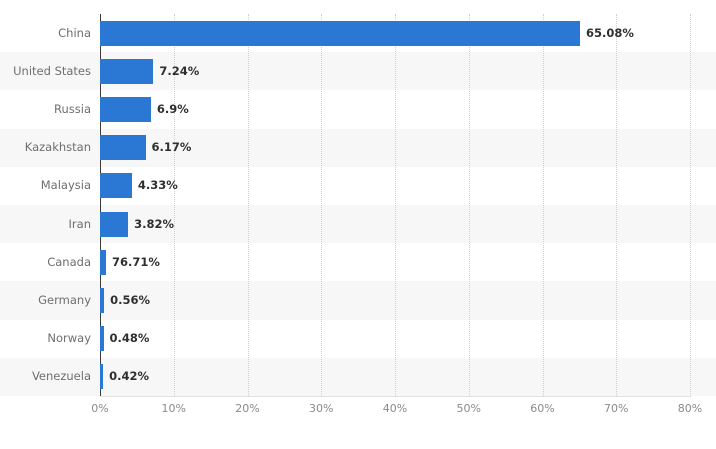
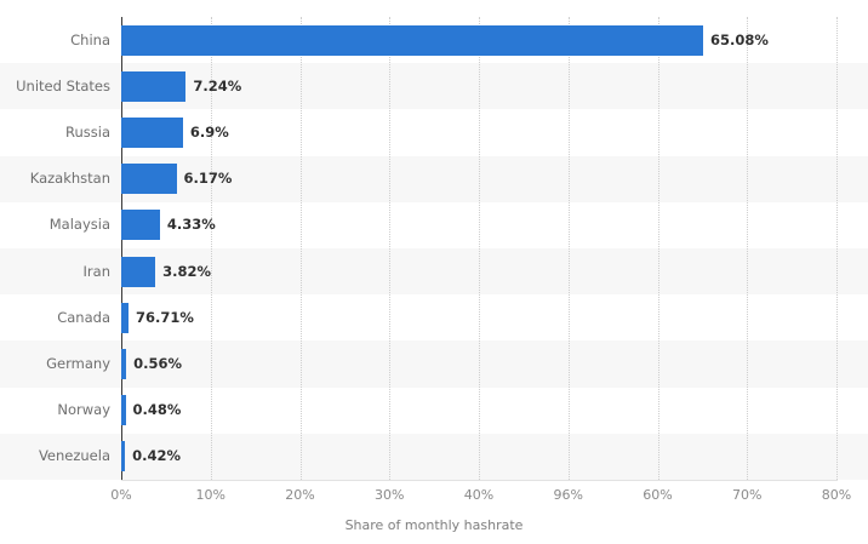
  China
  United States
  Russia
  Kazakhstan
  Malaysia
  Iran
  Canada
  Germany
  Norway
  Venezuela
  65.08%
  7.24%
  6.9%
  6.17%
  4.33%
  3.82%
  76.71%
  0.56%
  0.48%
  0.42%
  0%
  10%
  20%
  30%
  40%
- 50%
+ 96%
  60%
  70%
  80%
+ Share of monthly hashrate
